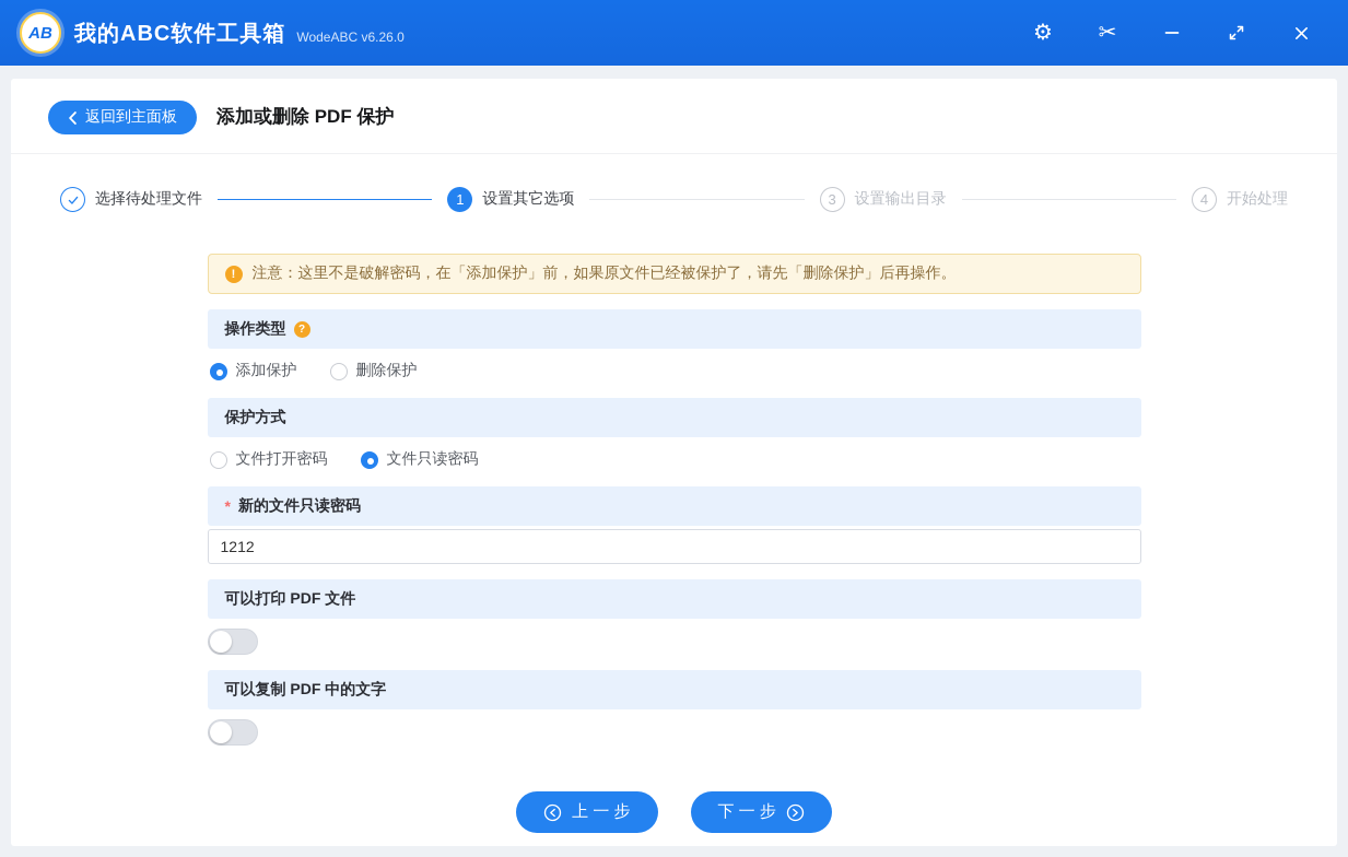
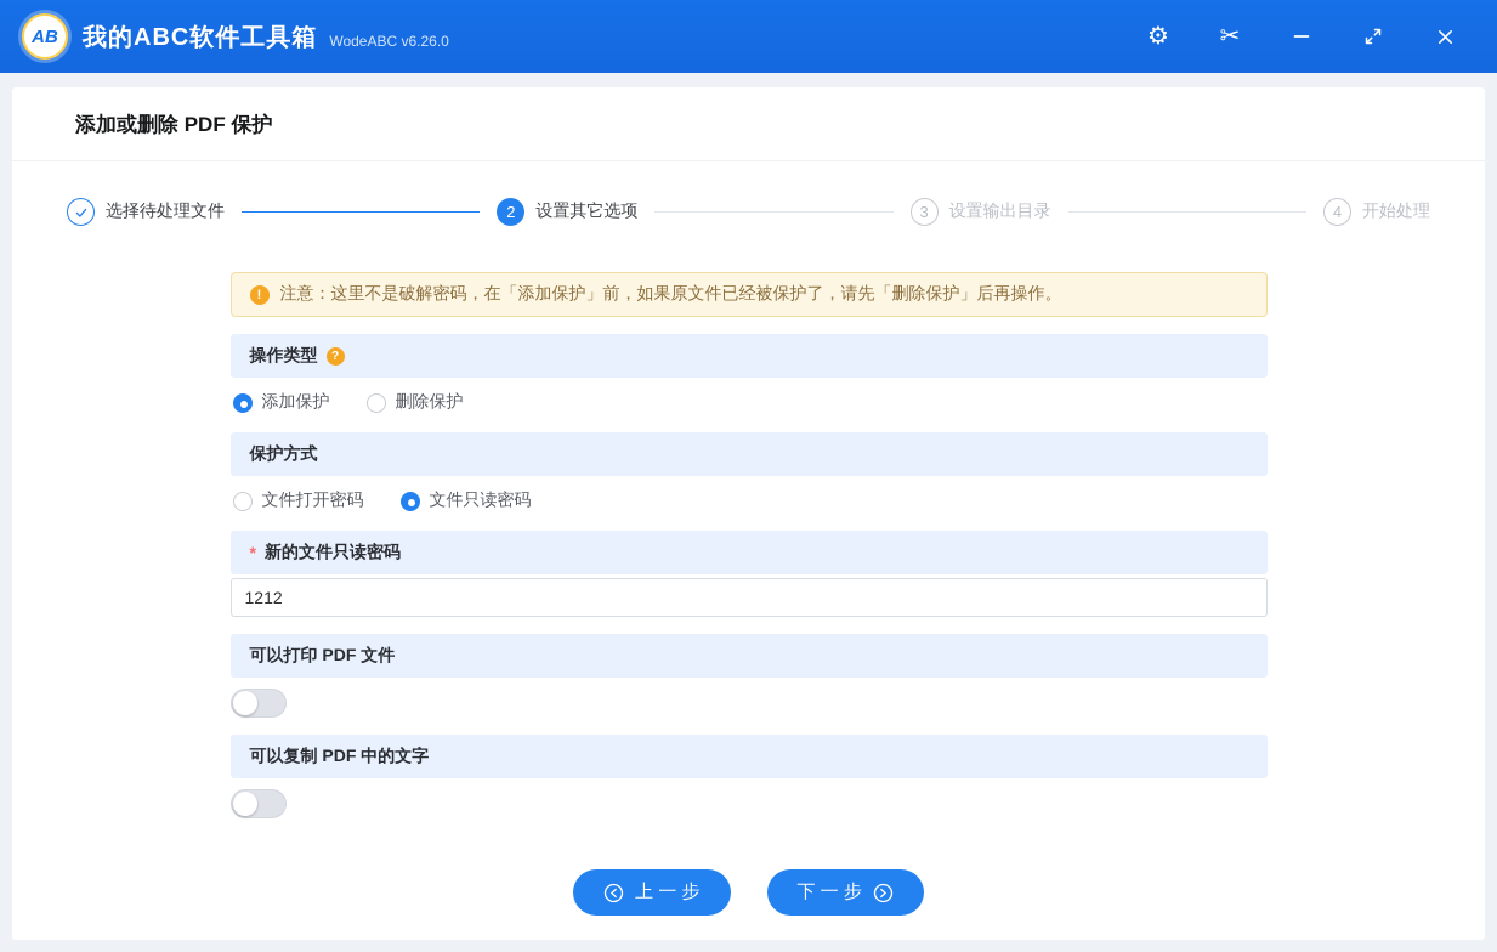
  AB
  我的ABC软件工具箱
  WodeABC v6.26.0
  ⚙
  ✂
- 返回到主面板
  添加或删除 PDF 保护
  选择待处理文件
- 1
+ 2
  设置其它选项
  3
  设置输出目录
  4
  开始处理
  !
  注意：这里不是破解密码，在「添加保护」前，如果原文件已经被保护了，请先「删除保护」后再操作。
  操作类型
  ?
  添加保护
  删除保护
  保护方式
  文件打开密码
  文件只读密码
  *
  新的文件只读密码
  1212
  可以打印 PDF 文件
  可以复制 PDF 中的文字
  上 一 步
  下 一 步
